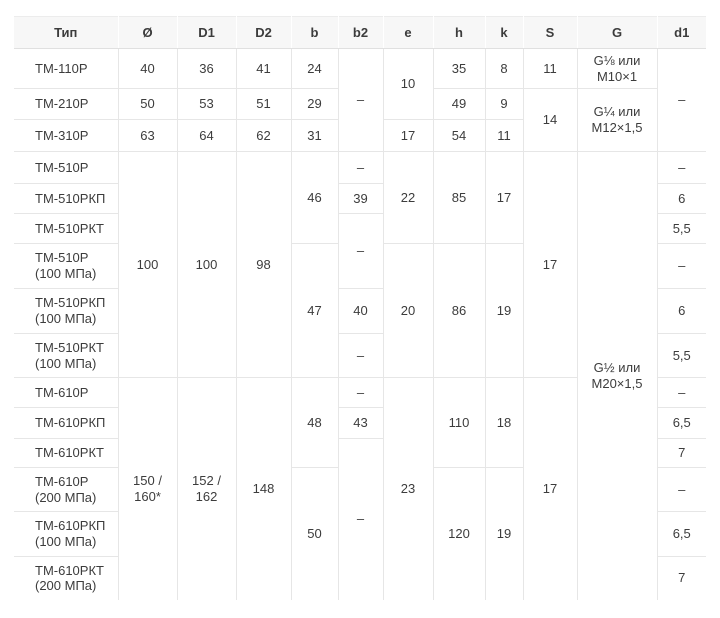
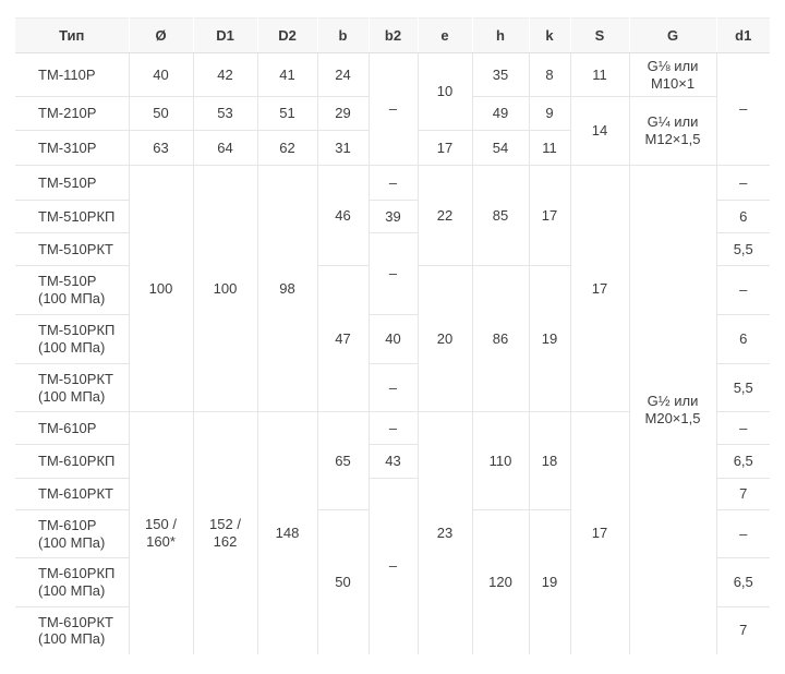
  Тип	Ø	D1	D2	b	b2	e	h	k	S	G	d1
- ТМ-110Р	40	36	41	24	–	10	35	8	11	G⅛ или M10×1	–
+ ТМ-110Р	40	42	41	24	–	10	35	8	11	G⅛ или M10×1	–
  ТМ-210Р	50	53	51	29	49	9	14	G¼ или M12×1,5
  ТМ-310Р	63	64	62	31	17	54	11
  ТМ-510Р	100	100	98	46	–	22	85	17	17	G½ или M20×1,5	–
  ТМ-510РКП	39	6
  ТМ-510РКТ	–	5,5
  ТМ-510Р (100 МПа)	47	20	86	19	–
  ТМ-510РКП (100 МПа)	40	6
  ТМ-510РКТ (100 МПа)	–	5,5
- ТМ-610Р	150 / 160*	152 / 162	148	48	–	23	110	18	17	–
+ ТМ-610Р	150 / 160*	152 / 162	148	65	–	23	110	18	17	–
  ТМ-610РКП	43	6,5
  ТМ-610РКТ	–	7
- ТМ-610Р (200 МПа)	50	120	19	–
+ ТМ-610Р (100 МПа)	50	120	19	–
  ТМ-610РКП (100 МПа)	6,5
- ТМ-610РКТ (200 МПа)	7
+ ТМ-610РКТ (100 МПа)	7
